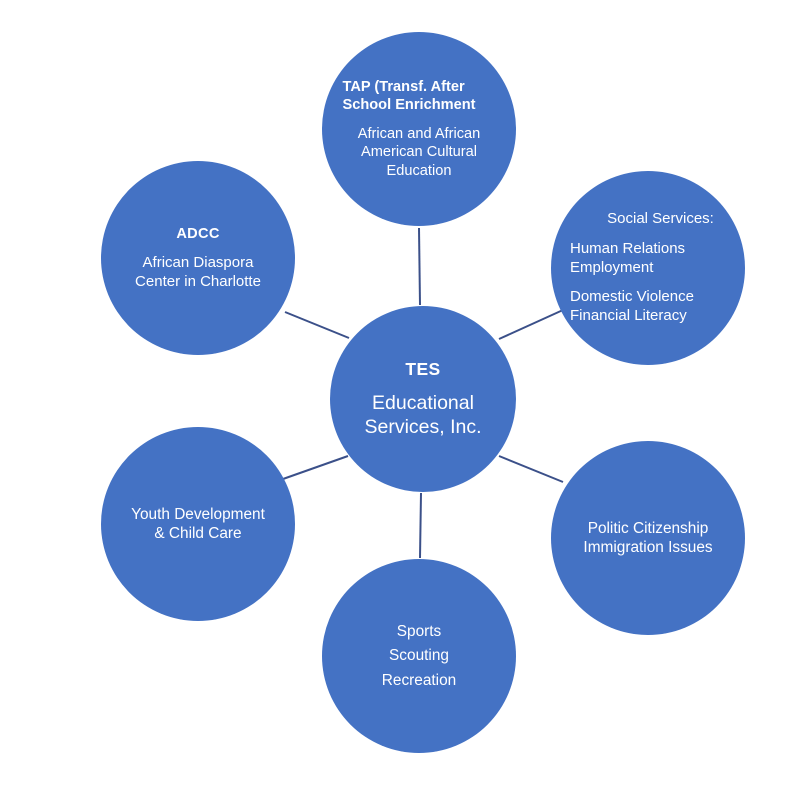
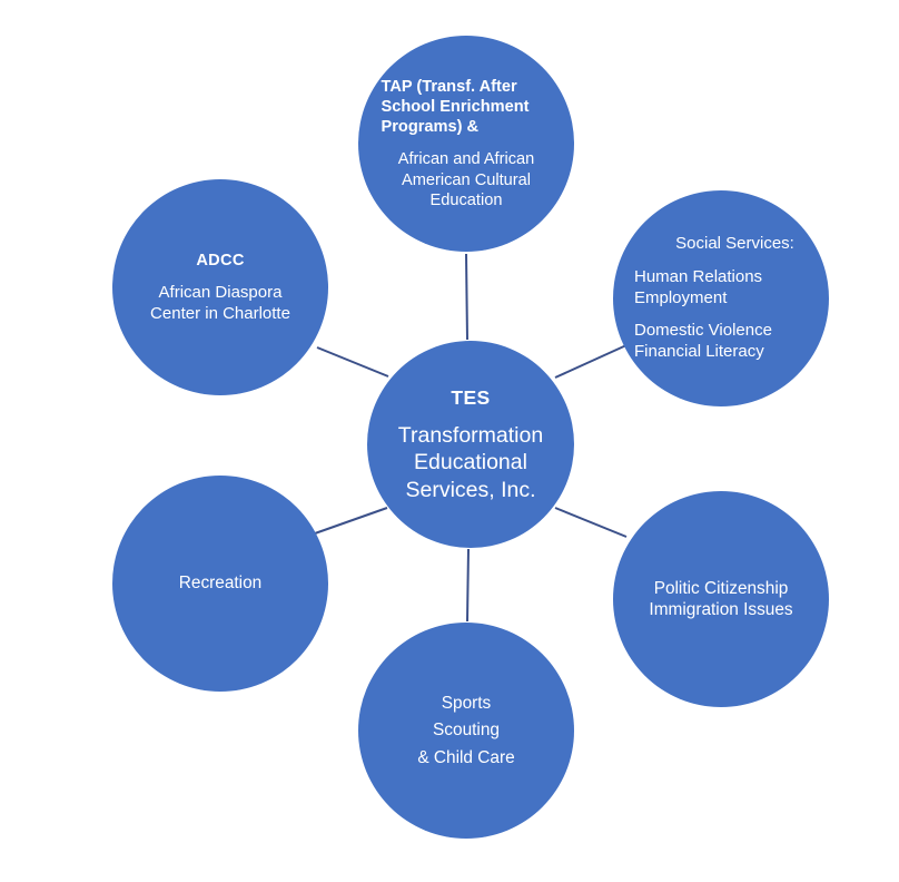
  TES
+ Transformation
  Educational
  Services, Inc.
  TAP (Transf. After
  School Enrichment
+ Programs) &
  African and African
  American Cultural
  Education
  ADCC
  African Diaspora
  Center in Charlotte
  Social Services:
  Human Relations
  Employment
  Domestic Violence
  Financial Literacy
- Youth Development
- & Child Care
+ Recreation
  Politic Citizenship
  Immigration Issues
  Sports
  Scouting
- Recreation
+ & Child Care
